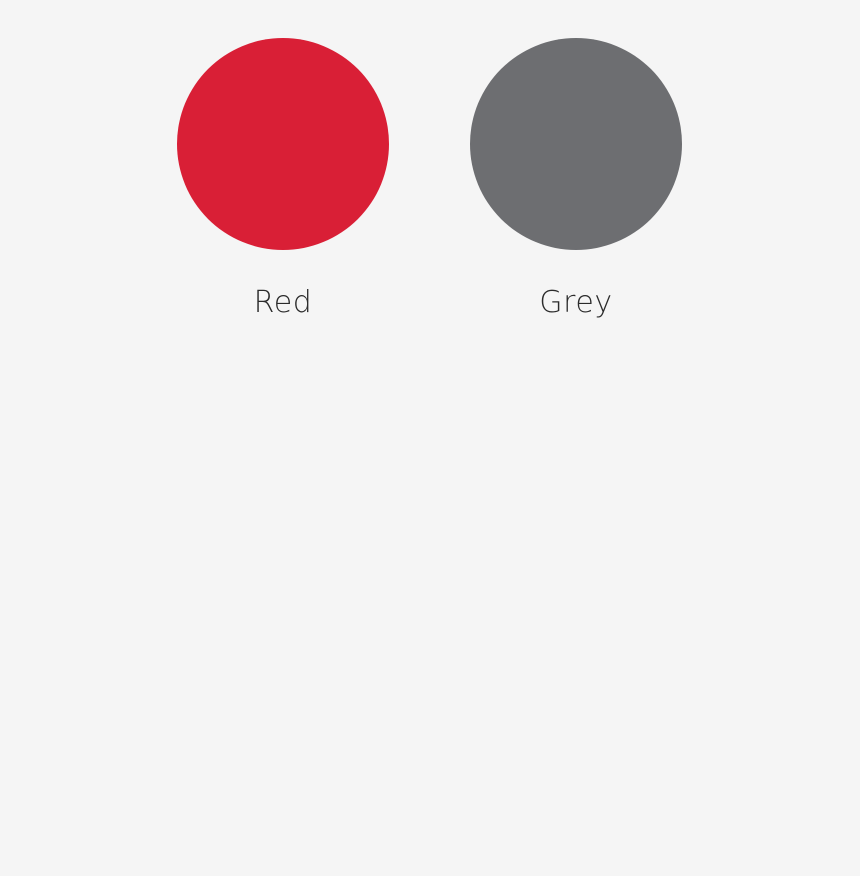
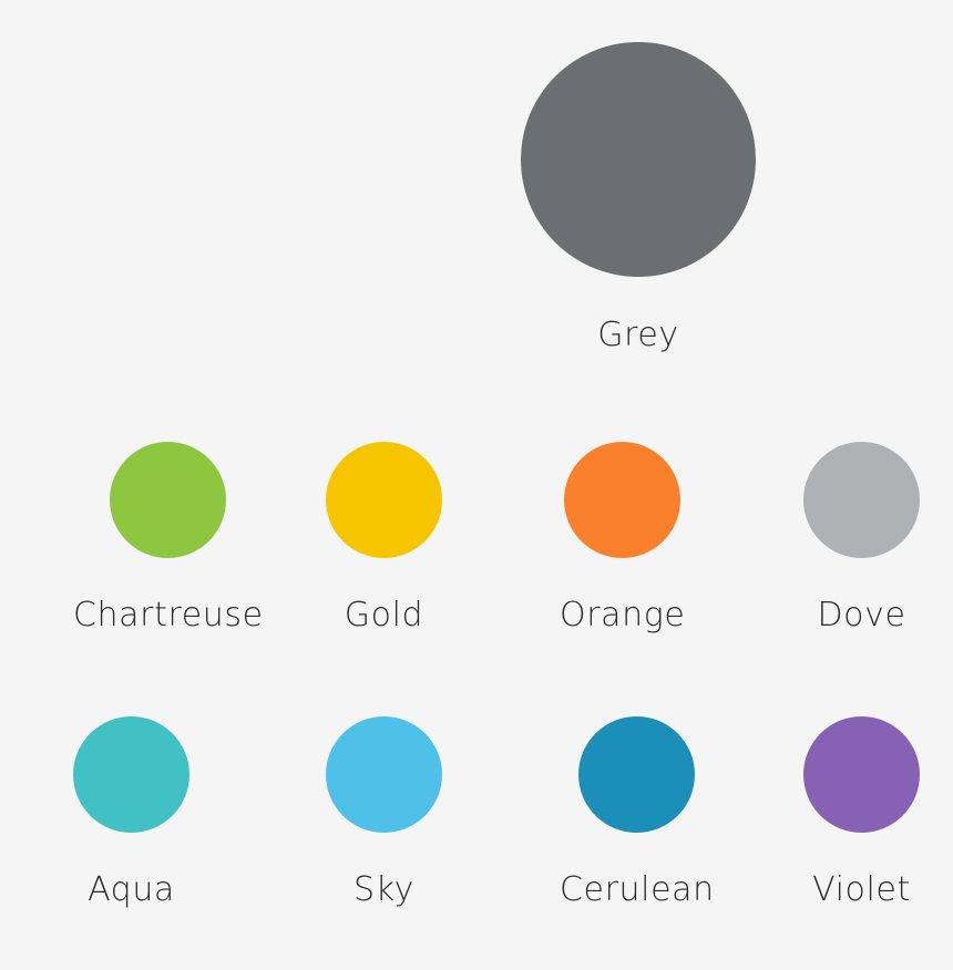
- Red
  Grey
+ Chartreuse
+ Gold
+ Orange
+ Dove
+ Aqua
+ Sky
+ Cerulean
+ Violet
